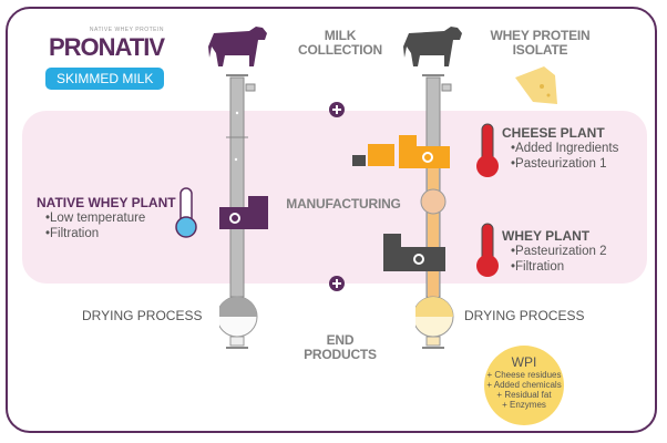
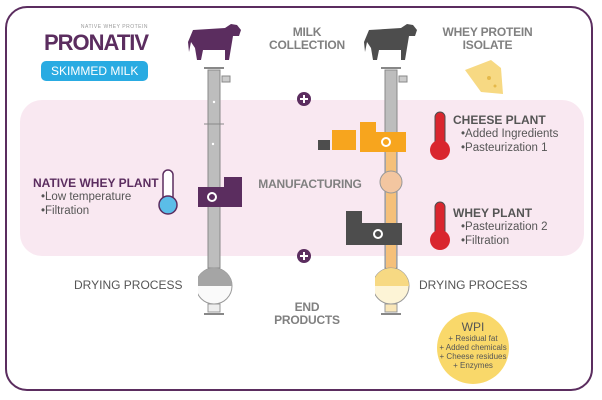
  PRONATIV
  SKIMMED MILK
  MILK
  COLLECTION
  WHEY PROTEIN
  ISOLATE
  MANUFACTURING
  END
  PRODUCTS
  NATIVE WHEY PLANT
  Low temperature
  Filtration
  CHEESE PLANT
  Added Ingredients
  Pasteurization 1
  WHEY PLANT
  Pasteurization 2
  Filtration
  DRYING PROCESS
  DRYING PROCESS
  WPI
- + Cheese residues
+ + Residual fat
  + Added chemicals
- + Residual fat
+ + Cheese residues
  + Enzymes
